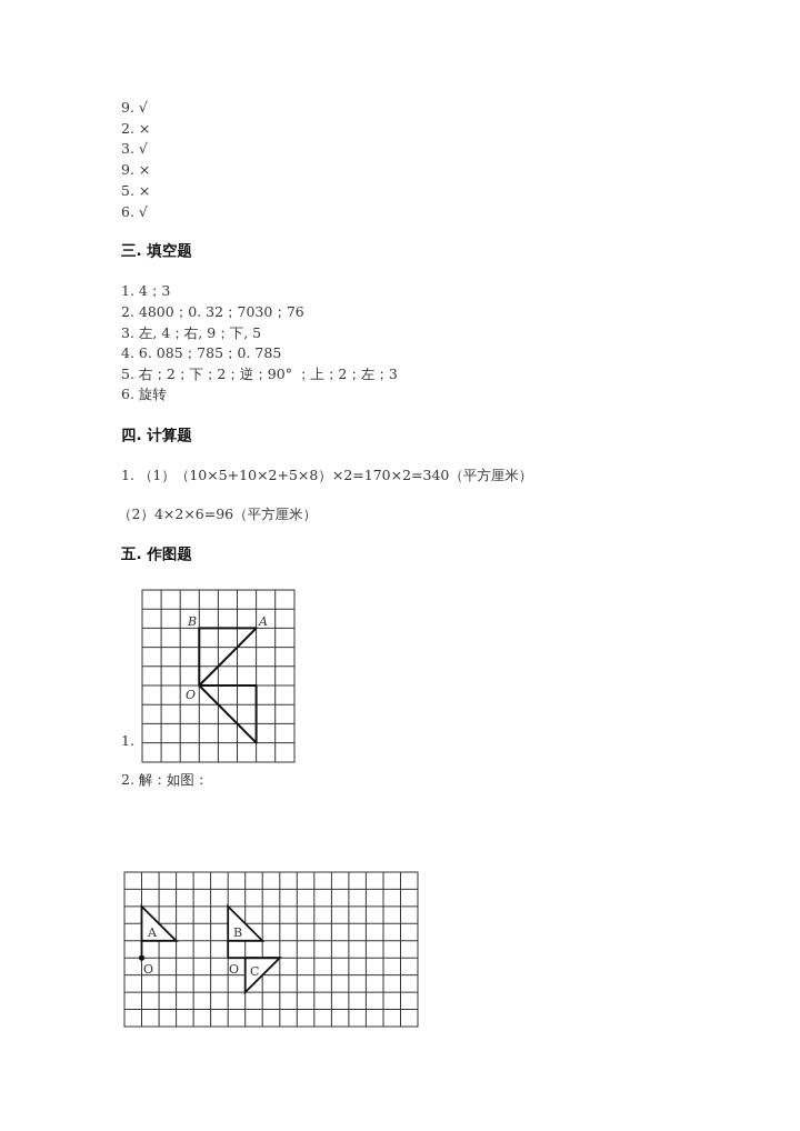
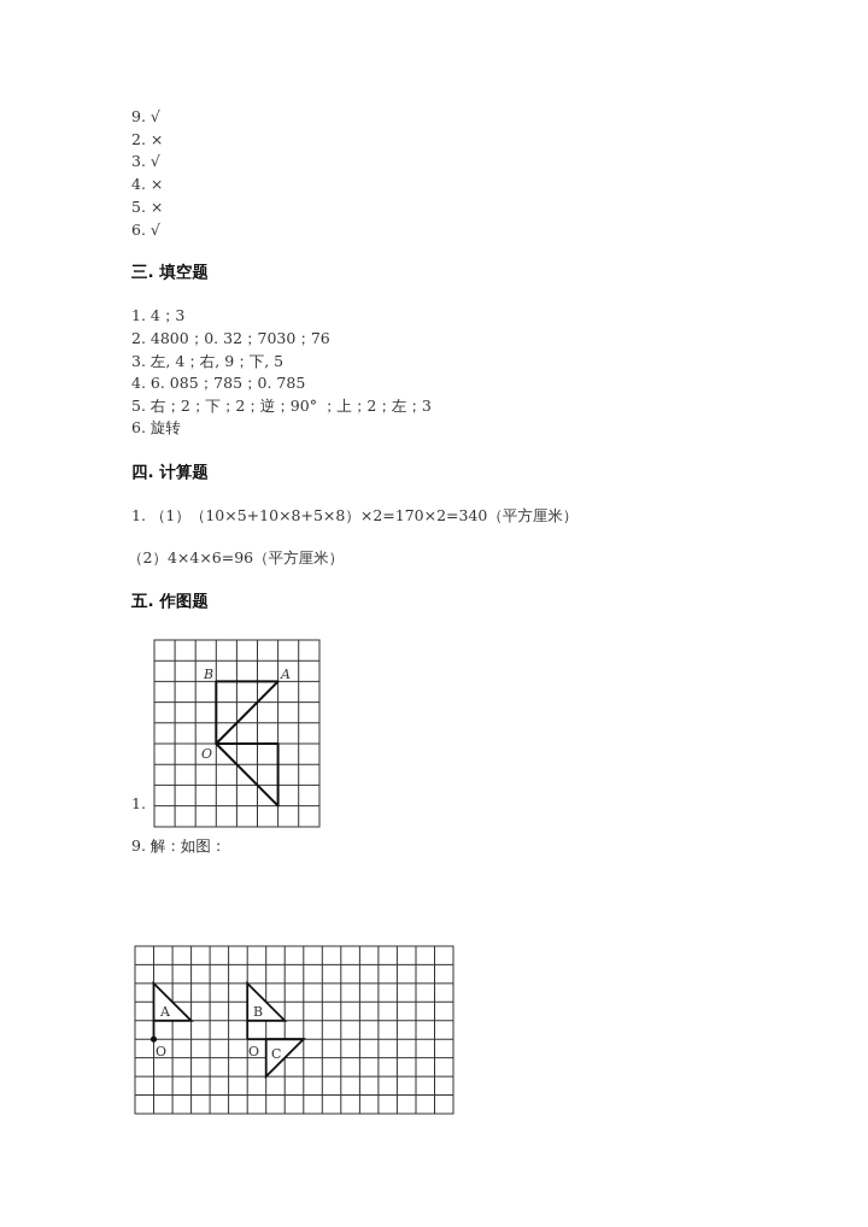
  9. √
  2. ×
  3. √
- 9. ×
+ 4. ×
  5. ×
  6. √
  三. 填空题
  1. 4；3
  2. 4800；0. 32；7030；76
  3. 左, 4；右, 9；下, 5
  4. 6. 085；785；0. 785
  5. 右；2；下；2；逆；90° ；上；2；左；3
  6. 旋转
  四. 计算题
- 1. （1）（10×5+10×2+5×8）×2=170×2=340（平方厘米）
+ 1. （1）（10×5+10×8+5×8）×2=170×2=340（平方厘米）
- （2）4×2×6=96（平方厘米）
+ （2）4×4×6=96（平方厘米）
  五. 作图题
  1.
  B
  A
  O
- 2. 解：如图：
+ 9. 解：如图：
  A
  B
  C
  O
  O
